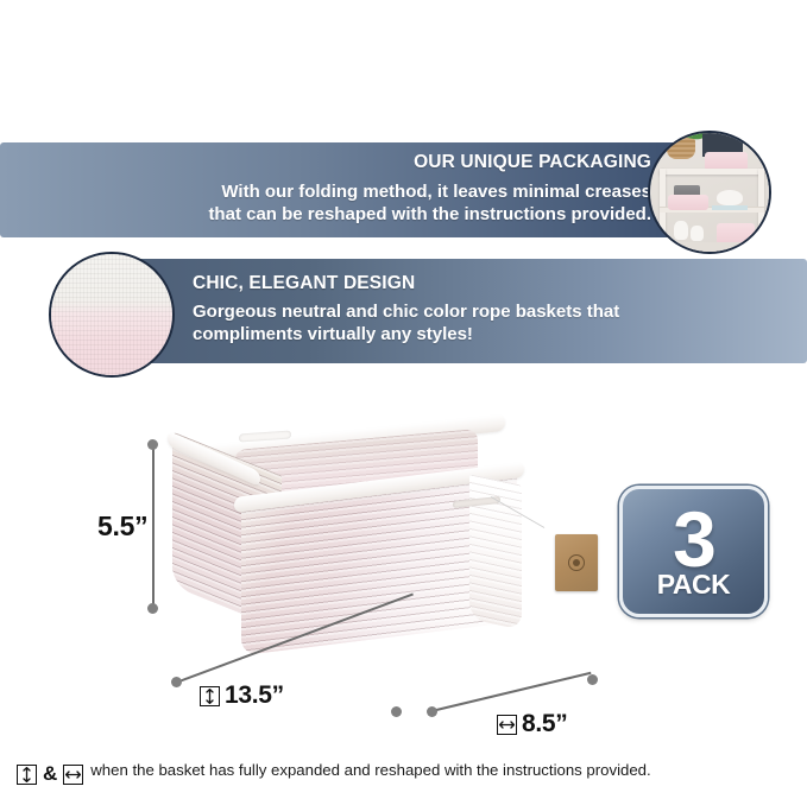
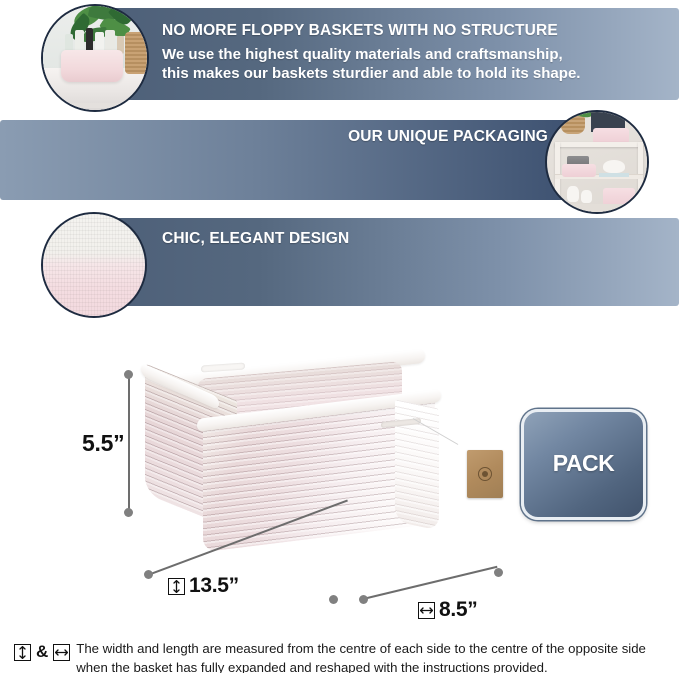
+ NO MORE FLOPPY BASKETS WITH NO STRUCTURE
+ We use the highest quality materials and craftsmanship,
+ this makes our baskets sturdier and able to hold its shape.
  OUR UNIQUE PACKAGING
- With our folding method, it leaves minimal creases
- that can be reshaped with the instructions provided.
  CHIC, ELEGANT DESIGN
- Gorgeous neutral and chic color rope baskets that
- compliments virtually any styles!
  5.5”
  13.5”
  8.5”
- 3
  PACK
  &
+ The width and length are measured from the centre of each side to the centre of the opposite side
  when the basket has fully expanded and reshaped with the instructions provided.
